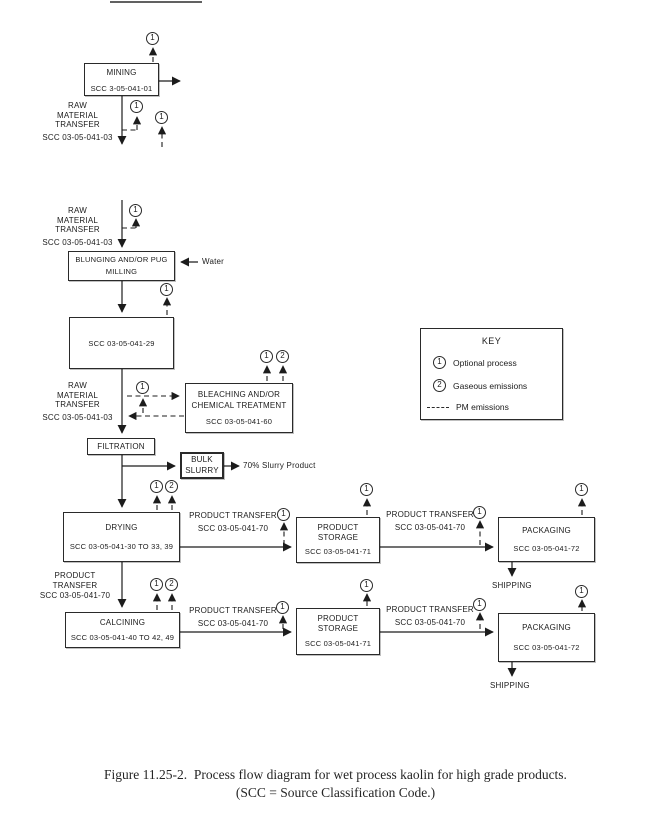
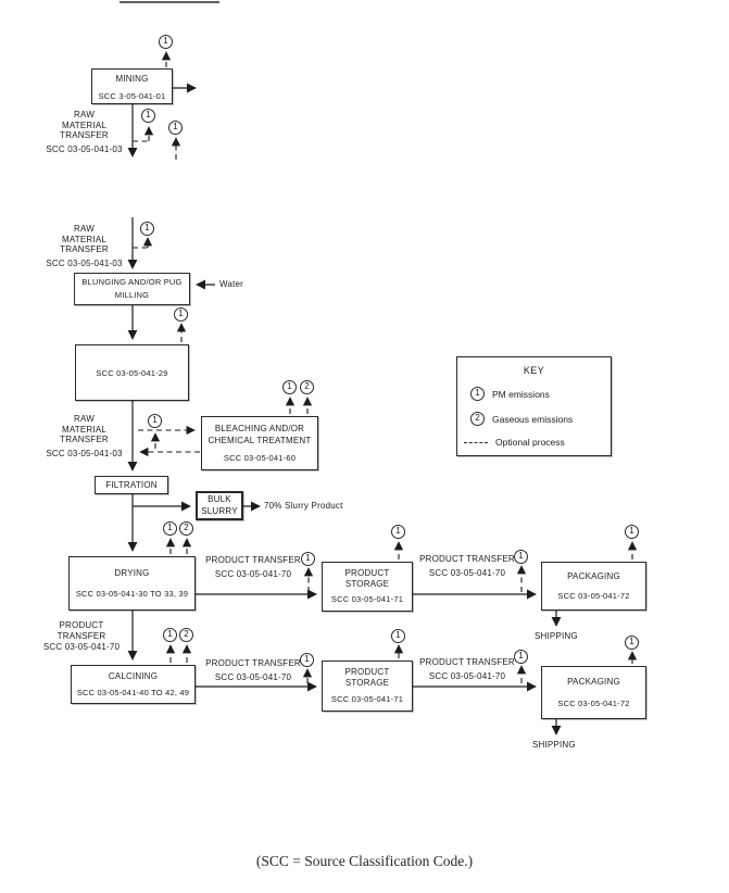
  MINING
  SCC 3-05-041-01
  BLUNGING AND/OR PUG MILLING
  SCC 03-05-041-29
  BLEACHING AND/OR CHEMICAL TREATMENT
  SCC 03-05-041-60
  FILTRATION
  BULK SLURRY
  DRYING
  SCC 03-05-041-30 TO 33, 39
  PRODUCT STORAGE
  SCC 03-05-041-71
  PACKAGING
  SCC 03-05-041-72
  CALCINING
  SCC 03-05-041-40 TO 42, 49
  PRODUCT STORAGE
  SCC 03-05-041-71
  PACKAGING
  SCC 03-05-041-72
  RAW MATERIAL TRANSFER
  SCC 03-05-041-03
  RAW MATERIAL TRANSFER
  SCC 03-05-041-03
  RAW MATERIAL TRANSFER
  SCC 03-05-041-03
  PRODUCT TRANSFER
  SCC 03-05-041-70
  PRODUCT TRANSFER
  SCC 03-05-041-70
  PRODUCT TRANSFER
  SCC 03-05-041-70
  PRODUCT TRANSFER
  SCC 03-05-041-70
  PRODUCT TRANSFER
  SCC 03-05-041-70
  Water
  70% Slurry Product
  SHIPPING
  SHIPPING
  1
  1
  1
  1
  1
  1
  2
  1
  1
  2
  1
  1
  1
  1
  1
  2
  1
  1
  1
  1
  KEY
  1
- Optional process
+ PM emissions
  2
  Gaseous emissions
- PM emissions
+ Optional process
- Figure 11.25-2. Process flow diagram for wet process kaolin for high grade products.
  (SCC = Source Classification Code.)
